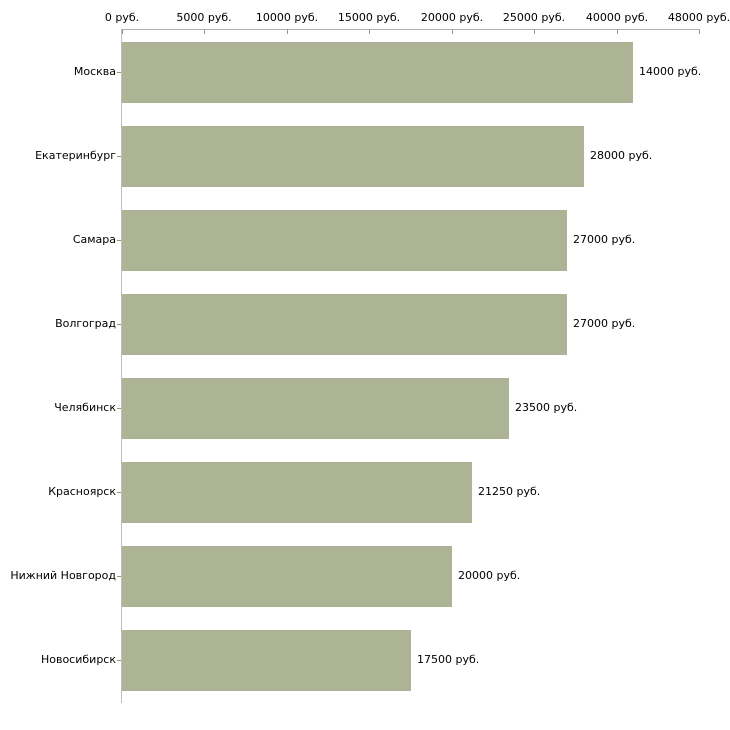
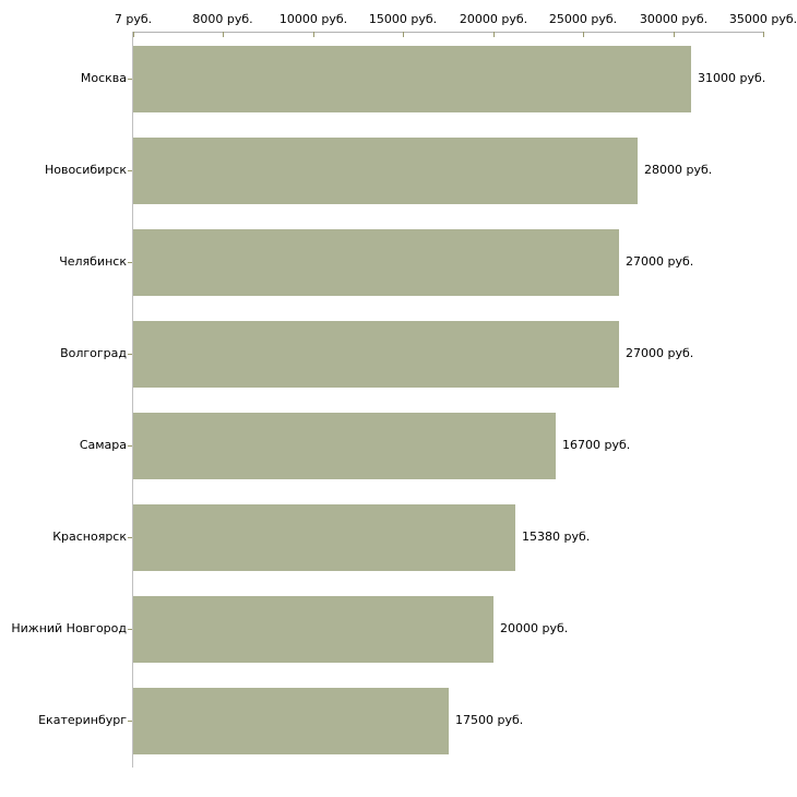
- 0 руб.
+ 7 руб.
- 5000 руб.
+ 8000 руб.
  10000 руб.
  15000 руб.
  20000 руб.
  25000 руб.
- 40000 руб.
+ 30000 руб.
- 48000 руб.
+ 35000 руб.
  Москва
- Екатеринбург
+ Новосибирск
- Самара
+ Челябинск
  Волгоград
- Челябинск
+ Самара
  Красноярск
  Нижний Новгород
- Новосибирск
+ Екатеринбург
- 14000 руб.
+ 31000 руб.
  28000 руб.
  27000 руб.
  27000 руб.
- 23500 руб.
+ 16700 руб.
- 21250 руб.
+ 15380 руб.
  20000 руб.
  17500 руб.
